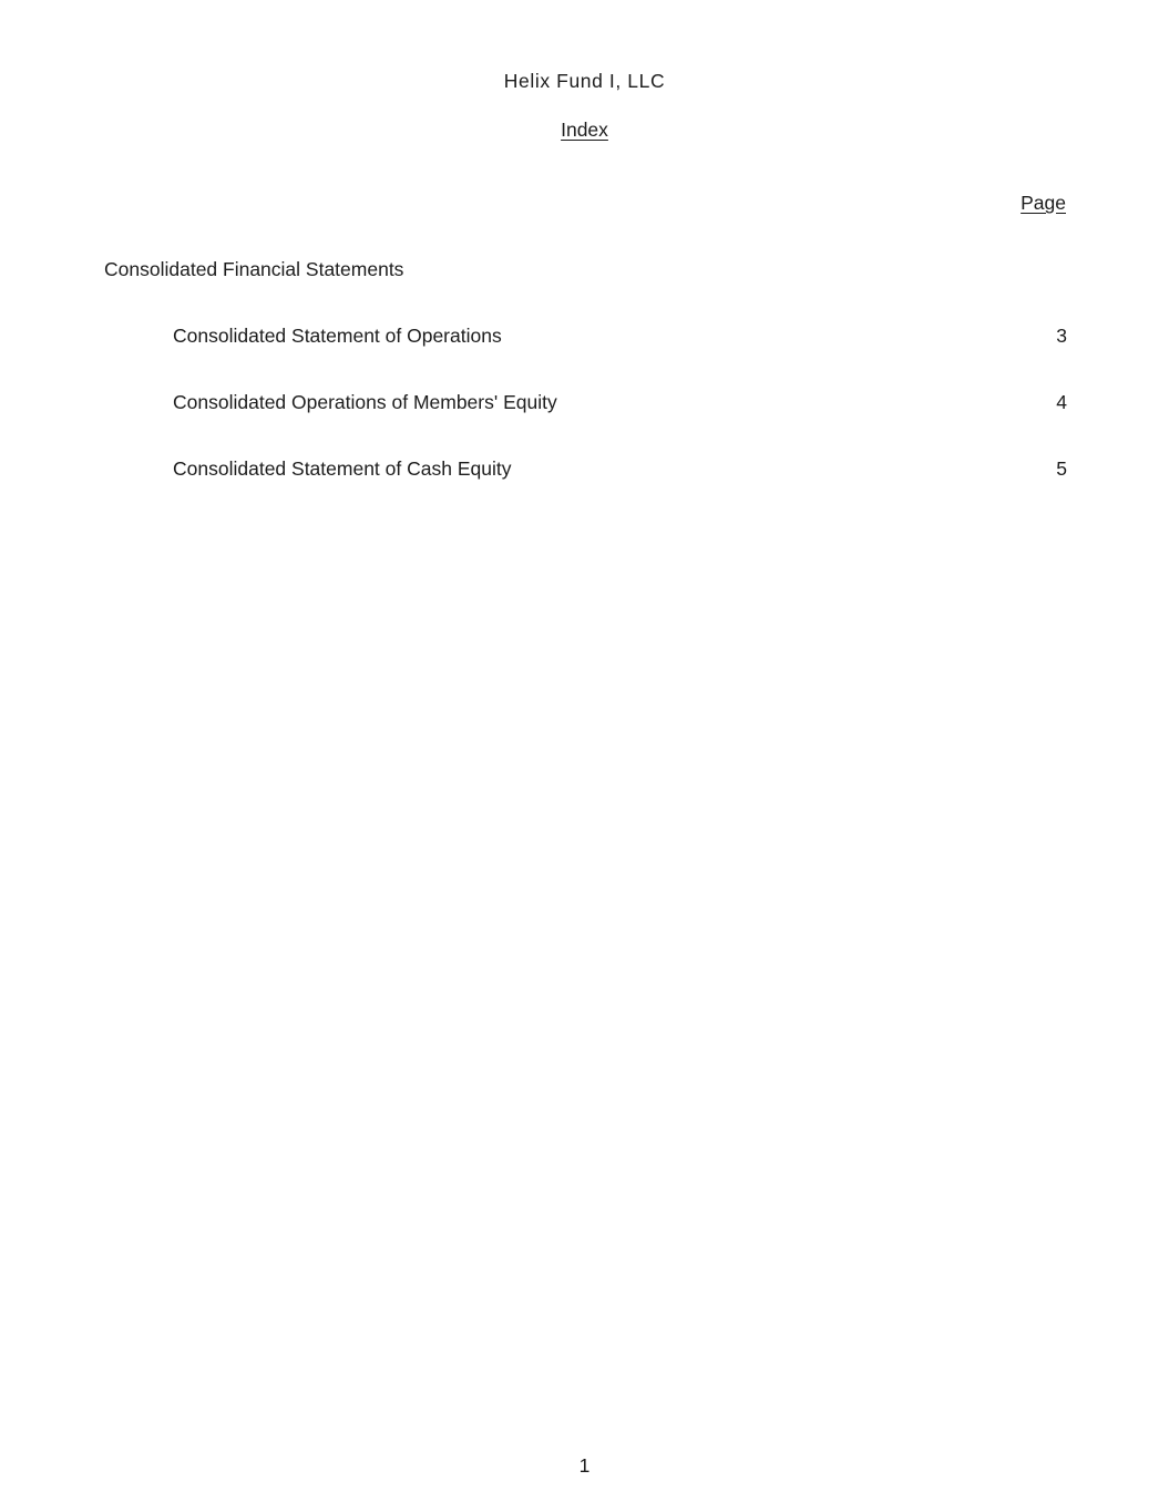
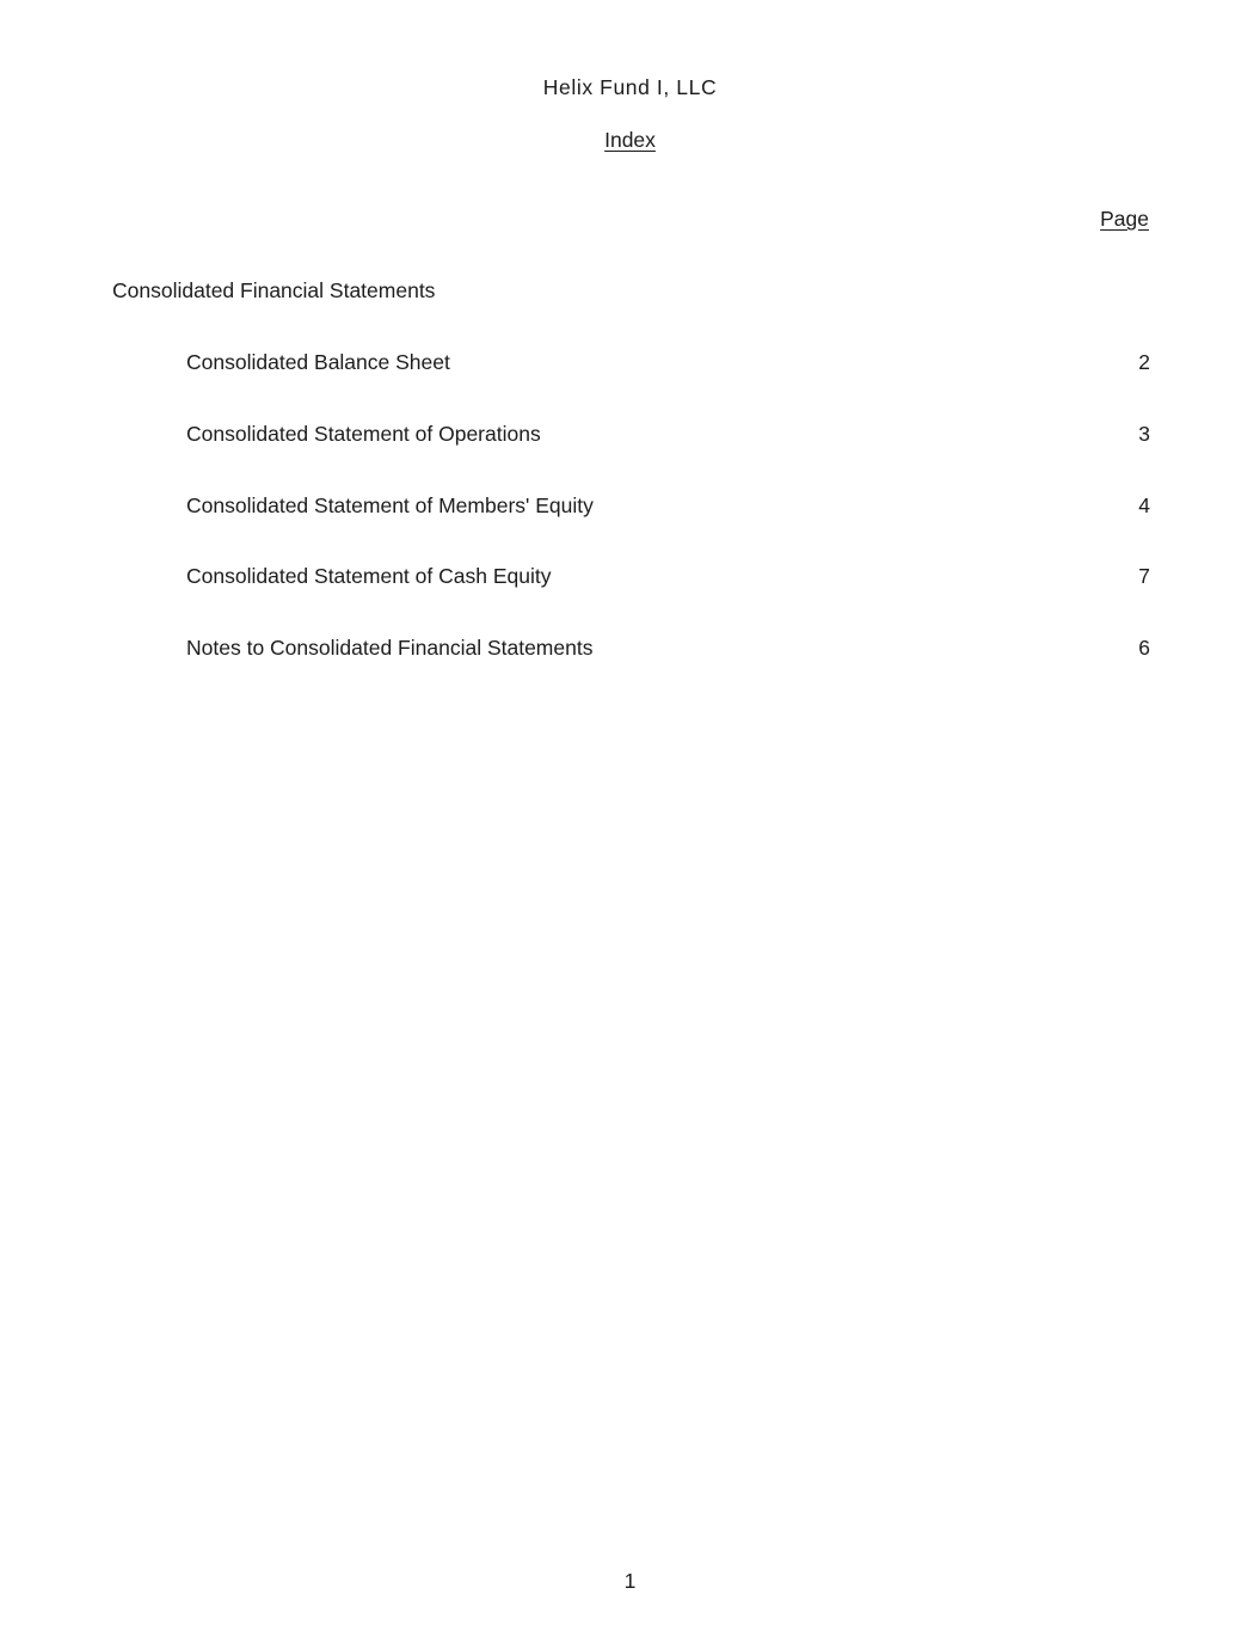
  Helix Fund I, LLC
  Index
  Page
  Consolidated Financial Statements
+ Consolidated Balance Sheet
+ 2
  Consolidated Statement of Operations
  3
- Consolidated Operations of Members' Equity
+ Consolidated Statement of Members' Equity
  4
  Consolidated Statement of Cash Equity
- 5
+ 7
+ Notes to Consolidated Financial Statements
+ 6
  1
